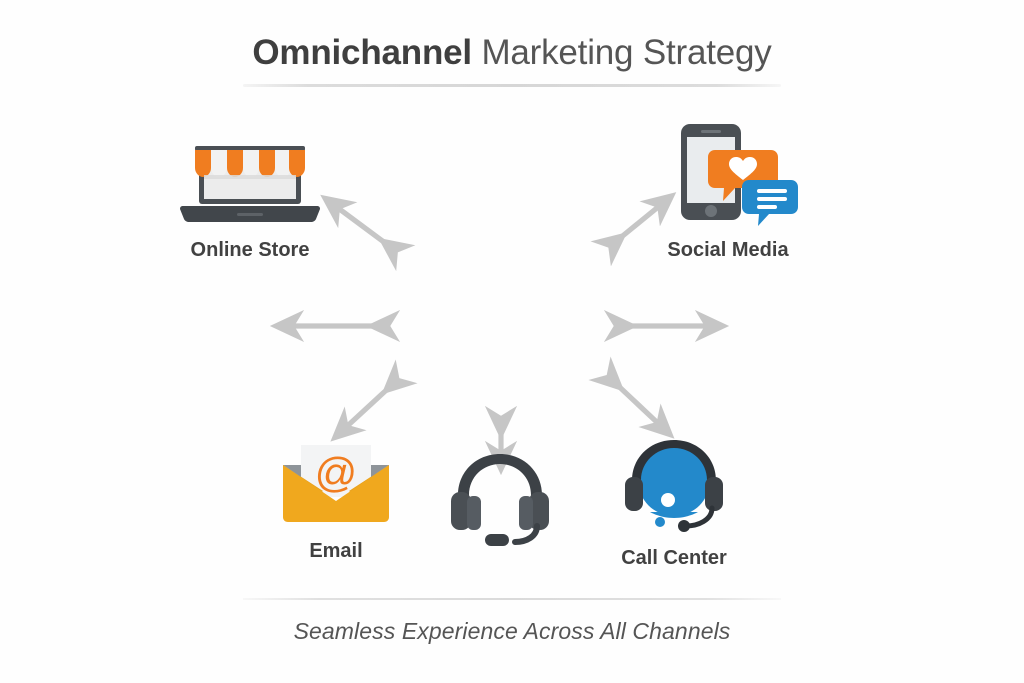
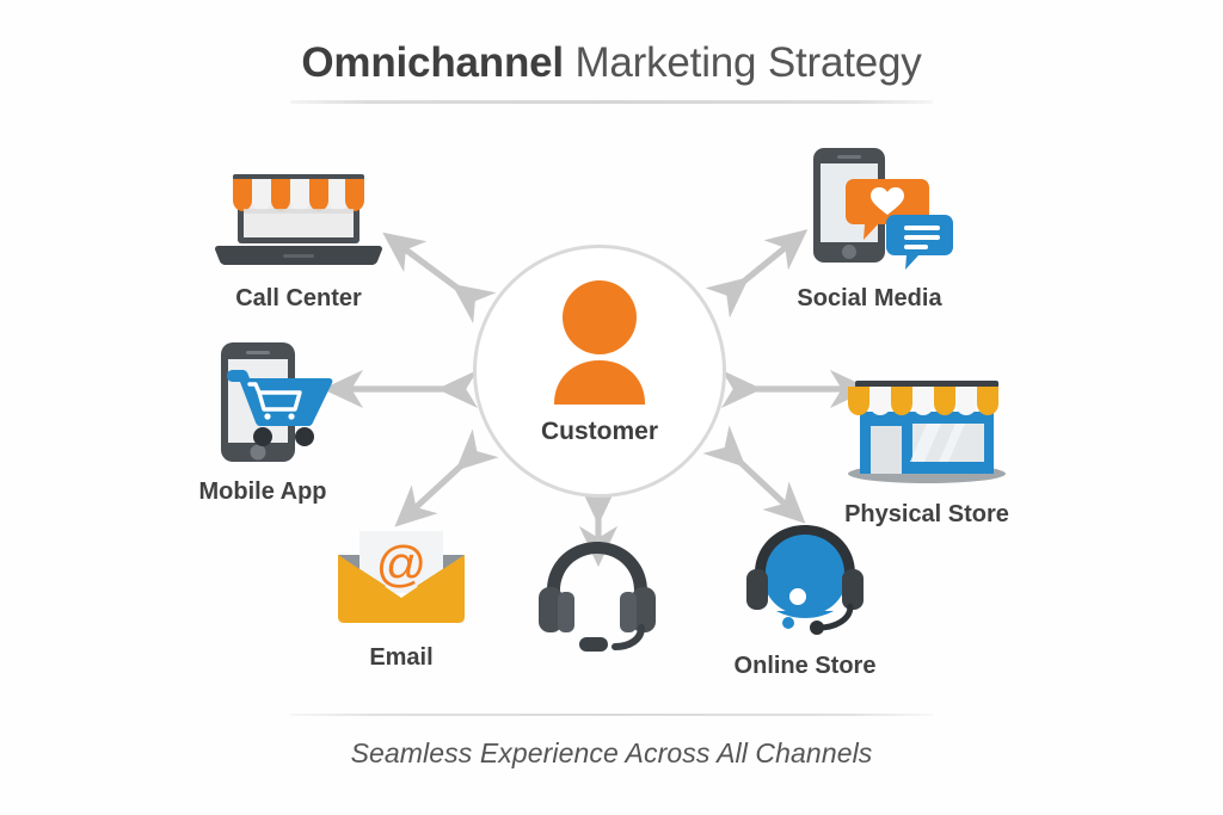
  Omnichannel Marketing Strategy
+ Customer
- Online Store
+ Call Center
  Social Media
+ Mobile App
+ Physical Store
  @
  Email
- Call Center
+ Online Store
  Seamless Experience Across All Channels
